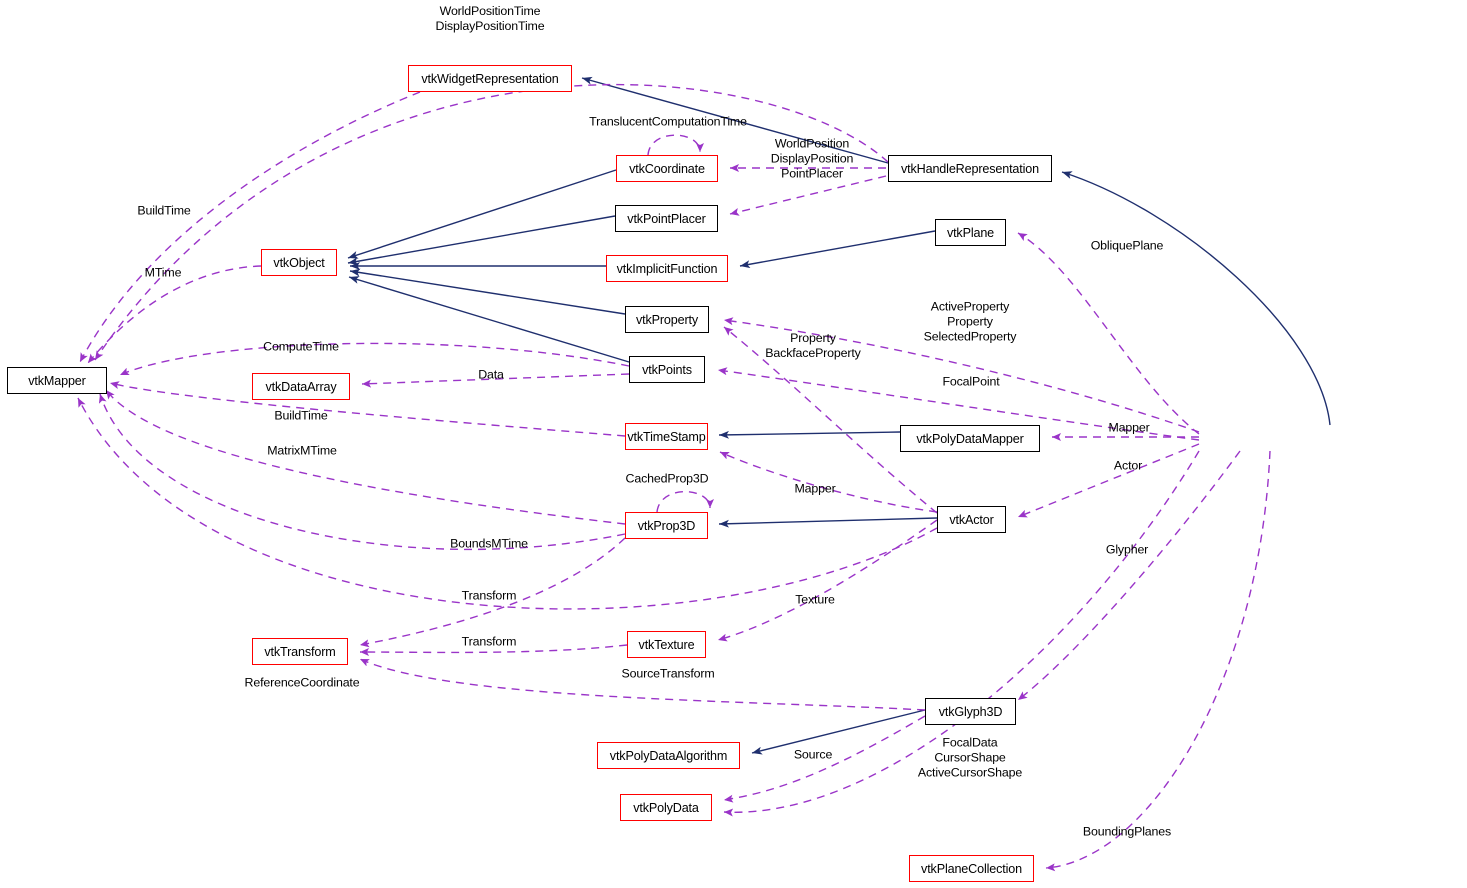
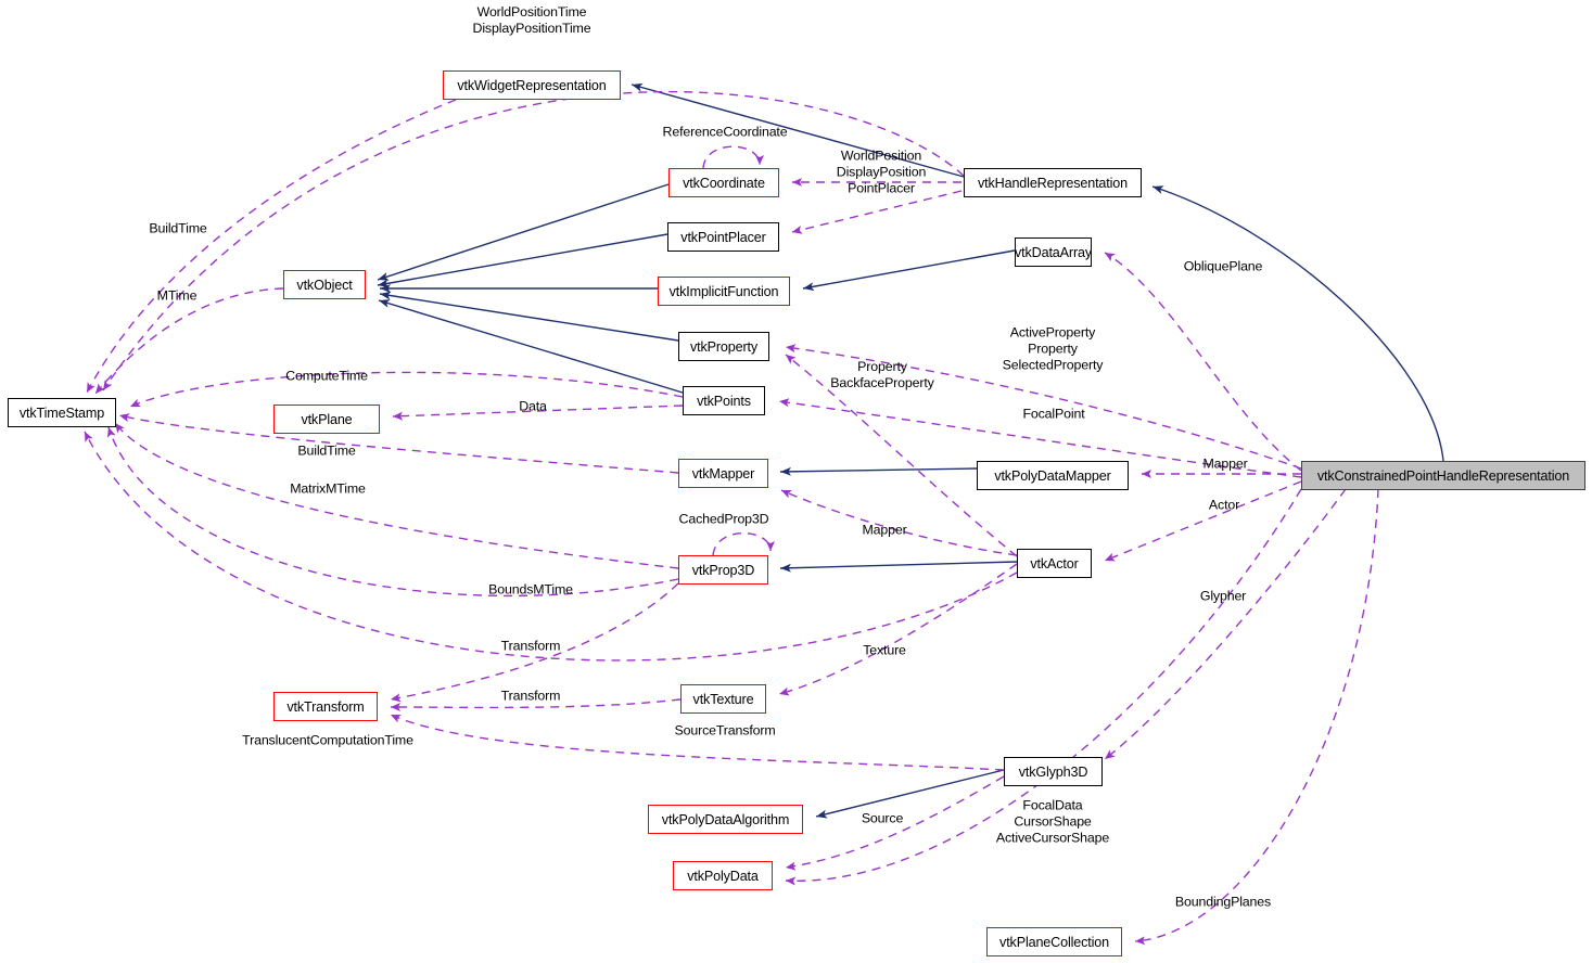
  vtkWidgetRepresentation
  vtkCoordinate
  vtkHandleRepresentation
  vtkPointPlacer
- vtkPlane
+ vtkDataArray
  vtkObject
  vtkImplicitFunction
  vtkProperty
  vtkPoints
- vtkMapper
+ vtkTimeStamp
- vtkDataArray
+ vtkPlane
- vtkTimeStamp
+ vtkMapper
  vtkPolyDataMapper
+ vtkConstrainedPointHandleRepresentation
  vtkActor
  vtkProp3D
  vtkTexture
  vtkTransform
  vtkGlyph3D
  vtkPolyDataAlgorithm
  vtkPolyData
  vtkPlaneCollection
  WorldPositionTime
  DisplayPositionTime
- TranslucentComputationTime
+ ReferenceCoordinate
  WorldPosition
  DisplayPosition
  PointPlacer
  BuildTime
  MTime
  ObliquePlane
  ActiveProperty
  Property
  SelectedProperty
  ComputeTime
  Data
  Property
  BackfaceProperty
  FocalPoint
  BuildTime
  Mapper
  MatrixMTime
  CachedProp3D
  Mapper
  Actor
  BoundsMTime
  Glypher
  Transform
  Texture
  Transform
  SourceTransform
- ReferenceCoordinate
+ TranslucentComputationTime
  FocalData
  CursorShape
  ActiveCursorShape
  Source
  BoundingPlanes
